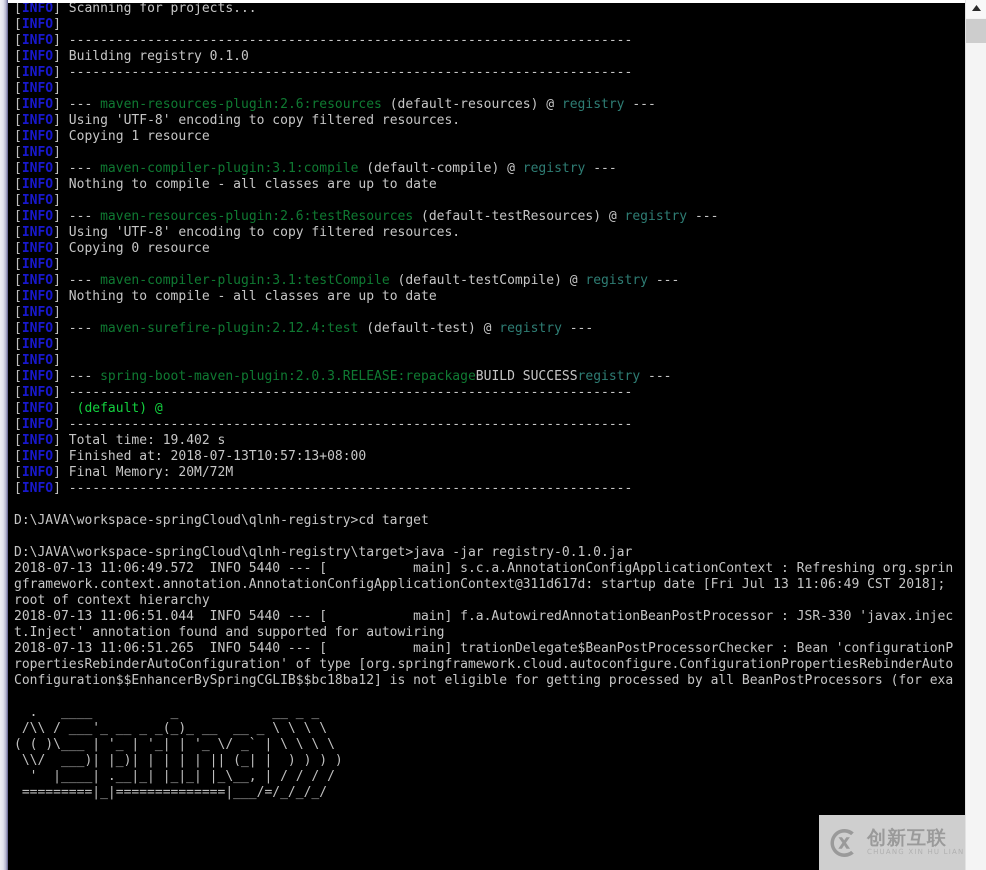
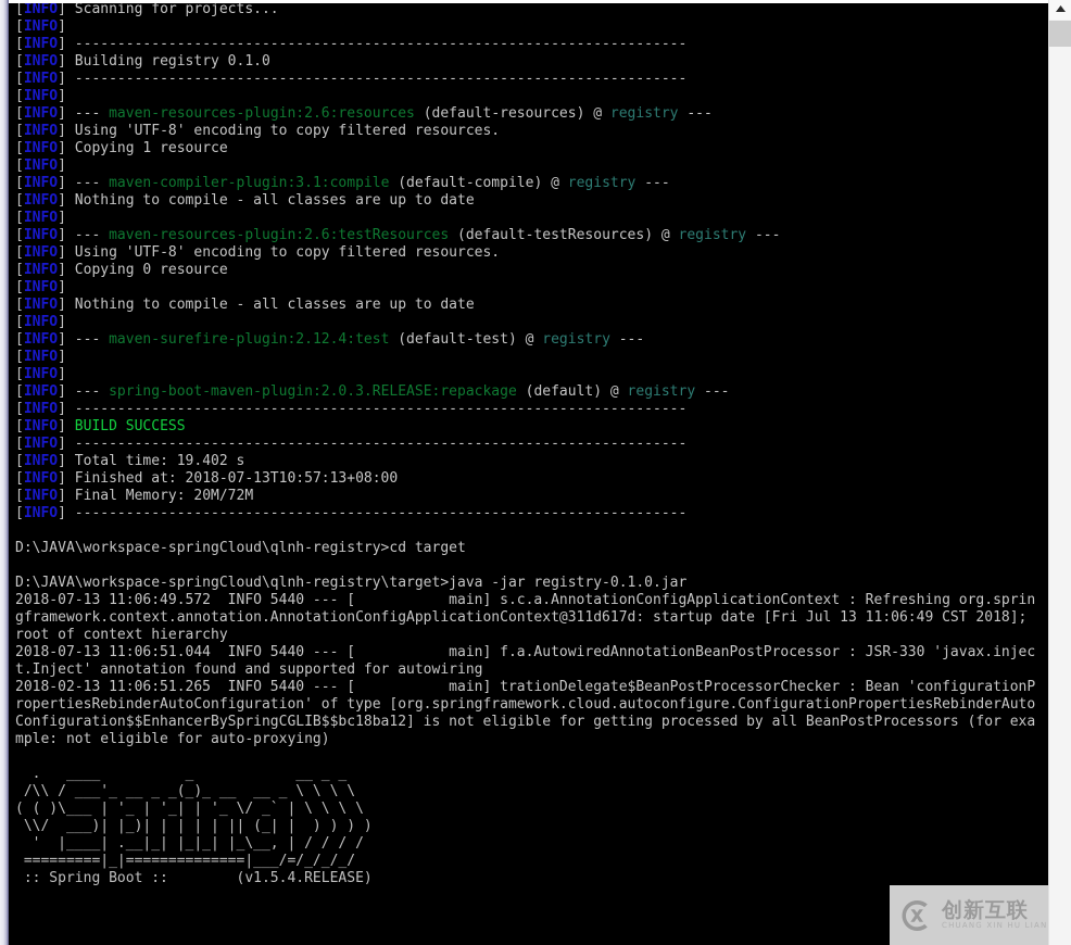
  [INFO] Scanning for projects...
  [INFO]
  [INFO] ------------------------------------------------------------------------
  [INFO] Building registry 0.1.0
  [INFO] ------------------------------------------------------------------------
  [INFO]
  [INFO] --- maven-resources-plugin:2.6:resources (default-resources) @ registry ---
  [INFO] Using 'UTF-8' encoding to copy filtered resources.
  [INFO] Copying 1 resource
  [INFO]
  [INFO] --- maven-compiler-plugin:3.1:compile (default-compile) @ registry ---
  [INFO] Nothing to compile - all classes are up to date
  [INFO]
  [INFO] --- maven-resources-plugin:2.6:testResources (default-testResources) @ registry ---
  [INFO] Using 'UTF-8' encoding to copy filtered resources.
  [INFO] Copying 0 resource
  [INFO]
- [INFO] --- maven-compiler-plugin:3.1:testCompile (default-testCompile) @ registry ---
  [INFO] Nothing to compile - all classes are up to date
  [INFO]
  [INFO] --- maven-surefire-plugin:2.12.4:test (default-test) @ registry ---
  [INFO]
  [INFO]
- [INFO] --- spring-boot-maven-plugin:2.0.3.RELEASE:repackageBUILD SUCCESSregistry ---
+ [INFO] --- spring-boot-maven-plugin:2.0.3.RELEASE:repackage (default) @ registry ---
  [INFO] ------------------------------------------------------------------------
- [INFO] (default) @
+ [INFO] BUILD SUCCESS
  [INFO] ------------------------------------------------------------------------
  [INFO] Total time: 19.402 s
  [INFO] Finished at: 2018-07-13T10:57:13+08:00
  [INFO] Final Memory: 20M/72M
  [INFO] ------------------------------------------------------------------------
  D:\JAVA\workspace-springCloud\qlnh-registry>cd target
  D:\JAVA\workspace-springCloud\qlnh-registry\target>java -jar registry-0.1.0.jar
  2018-07-13 11:06:49.572 INFO 5440 --- [ main] s.c.a.AnnotationConfigApplicationContext : Refreshing org.sprin
  gframework.context.annotation.AnnotationConfigApplicationContext@311d617d: startup date [Fri Jul 13 11:06:49 CST 2018];
  root of context hierarchy
  2018-07-13 11:06:51.044 INFO 5440 --- [ main] f.a.AutowiredAnnotationBeanPostProcessor : JSR-330 'javax.injec
  t.Inject' annotation found and supported for autowiring
- 2018-07-13 11:06:51.265 INFO 5440 --- [ main] trationDelegate$BeanPostProcessorChecker : Bean 'configurationP
+ 2018-02-13 11:06:51.265 INFO 5440 --- [ main] trationDelegate$BeanPostProcessorChecker : Bean 'configurationP
  ropertiesRebinderAutoConfiguration' of type [org.springframework.cloud.autoconfigure.ConfigurationPropertiesRebinderAuto
  Configuration$$EnhancerBySpringCGLIB$$bc18ba12] is not eligible for getting processed by all BeanPostProcessors (for exa
+ mple: not eligible for auto-proxying)
  . ____ _ __ _ _
  /\\ / ___'_ __ _ _(_)_ __ __ _ \ \ \ \
  ( ( )\___ | '_ | '_| | '_ \/ _` | \ \ \ \
  \\/ ___)| |_)| | | | | || (_| | ) ) ) )
  ' |____| .__|_| |_|_| |_\__, | / / / /
  =========|_|==============|___/=/_/_/_/
+ :: Spring Boot :: (v1.5.4.RELEASE)
  创新互联
  CHUANG XIN HU LIAN
